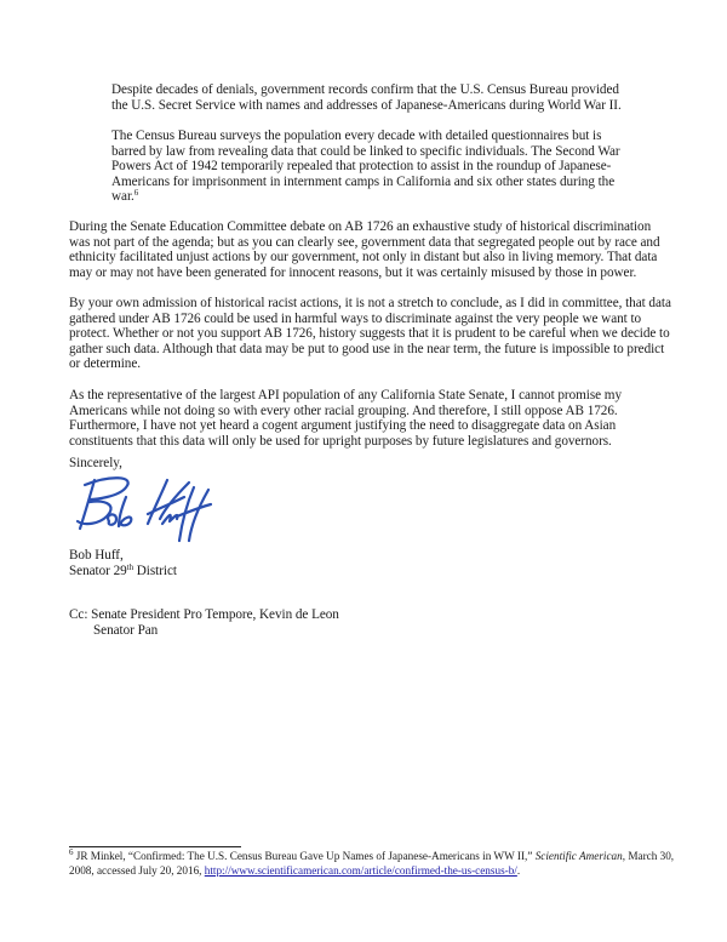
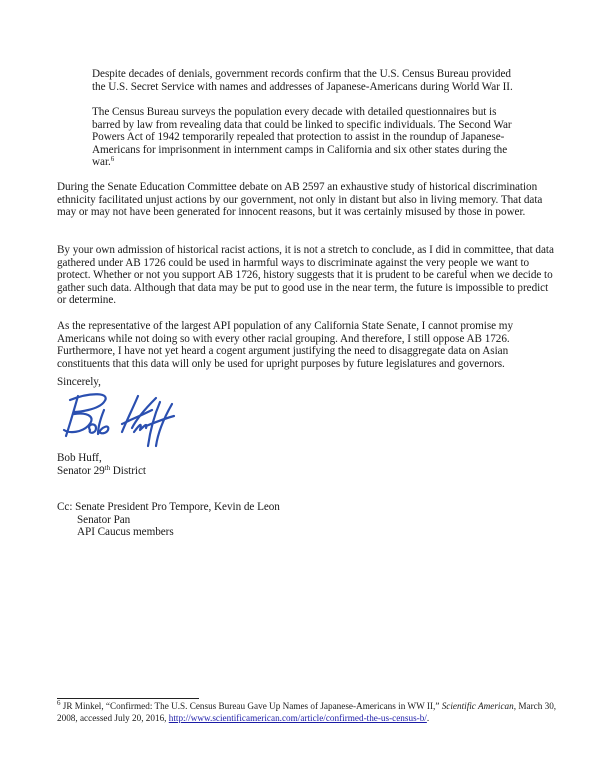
  Despite decades of denials, government records confirm that the U.S. Census Bureau provided
  the U.S. Secret Service with names and addresses of Japanese-Americans during World War II.
  The Census Bureau surveys the population every decade with detailed questionnaires but is
  barred by law from revealing data that could be linked to specific individuals. The Second War
  Powers Act of 1942 temporarily repealed that protection to assist in the roundup of Japanese-
  Americans for imprisonment in internment camps in California and six other states during the
  war.6
- During the Senate Education Committee debate on AB 1726 an exhaustive study of historical discrimination
+ During the Senate Education Committee debate on AB 2597 an exhaustive study of historical discrimination
- was not part of the agenda; but as you can clearly see, government data that segregated people out by race and
  ethnicity facilitated unjust actions by our government, not only in distant but also in living memory. That data
  may or may not have been generated for innocent reasons, but it was certainly misused by those in power.
  By your own admission of historical racist actions, it is not a stretch to conclude, as I did in committee, that data
  gathered under AB 1726 could be used in harmful ways to discriminate against the very people we want to
  protect. Whether or not you support AB 1726, history suggests that it is prudent to be careful when we decide to
  gather such data. Although that data may be put to good use in the near term, the future is impossible to predict
  or determine.
  As the representative of the largest API population of any California State Senate, I cannot promise my
  Americans while not doing so with every other racial grouping. And therefore, I still oppose AB 1726.
  Furthermore, I have not yet heard a cogent argument justifying the need to disaggregate data on Asian
  constituents that this data will only be used for upright purposes by future legislatures and governors.
  Sincerely,
  Bob Huff,
  Senator 29th District
  Cc: Senate President Pro Tempore, Kevin de Leon
  Senator Pan
+ API Caucus members
  6 JR Minkel, “Confirmed: The U.S. Census Bureau Gave Up Names of Japanese-Americans in WW II,” Scientific American, March 30, 2008, accessed July 20, 2016, http://www.scientificamerican.com/article/confirmed-the-us-census-b/.
